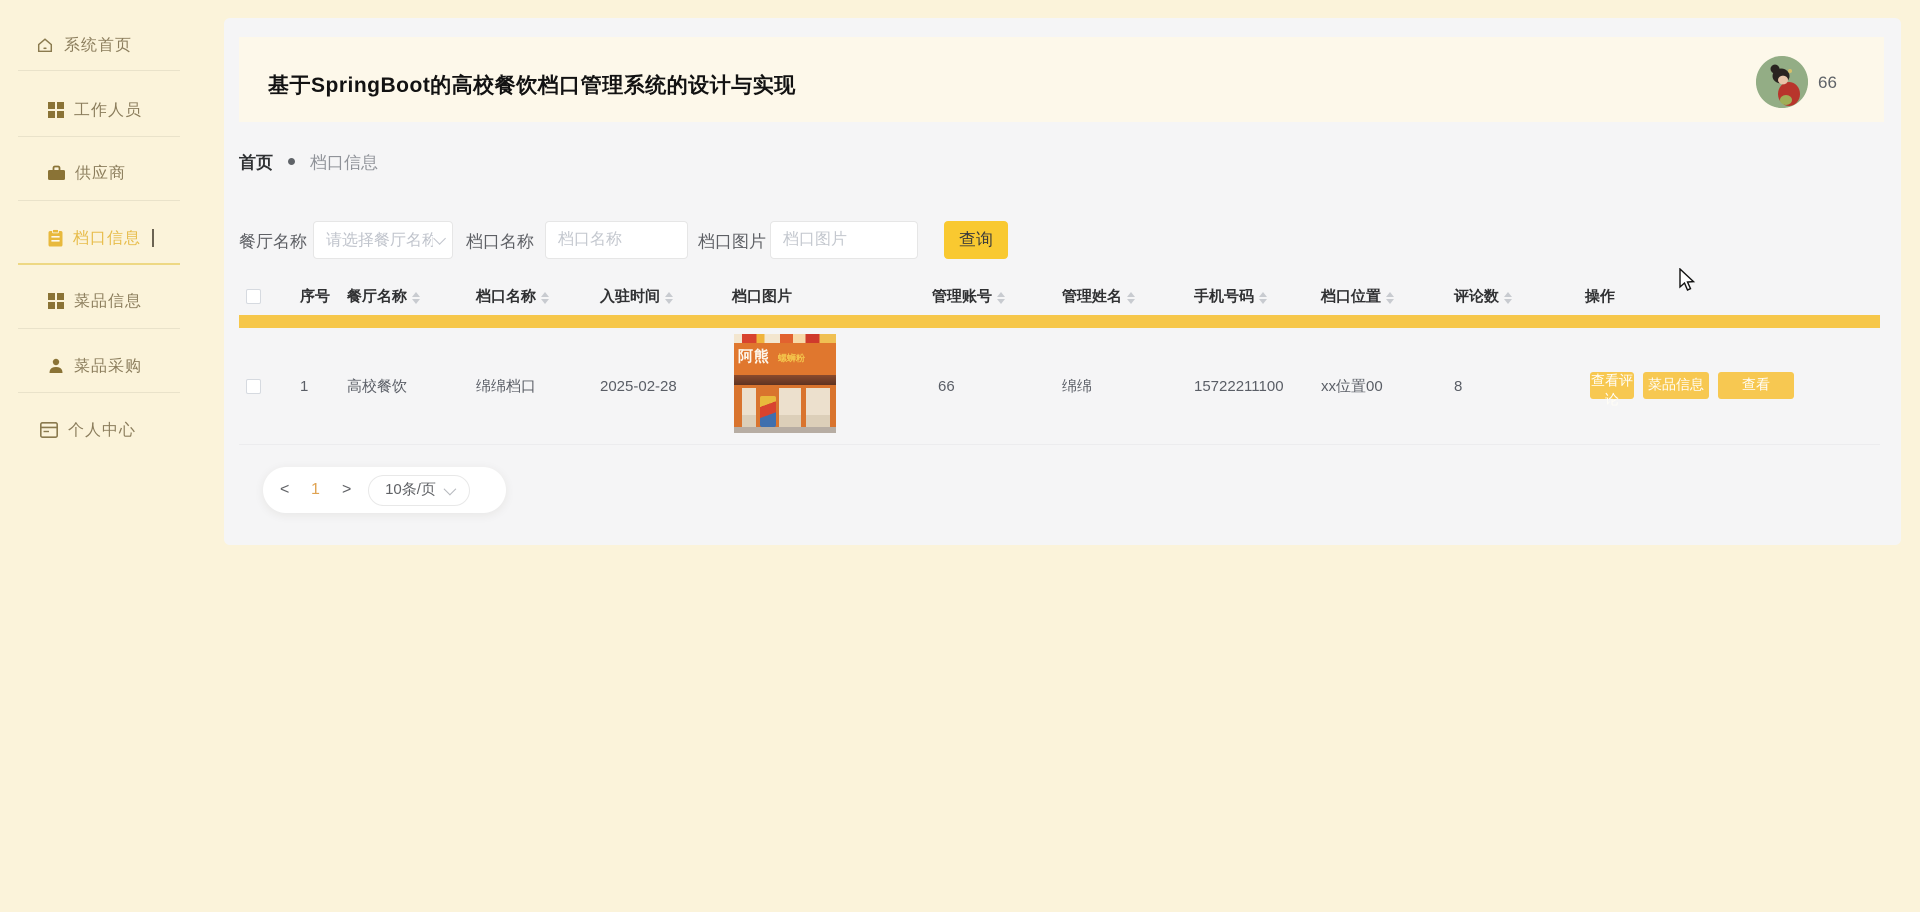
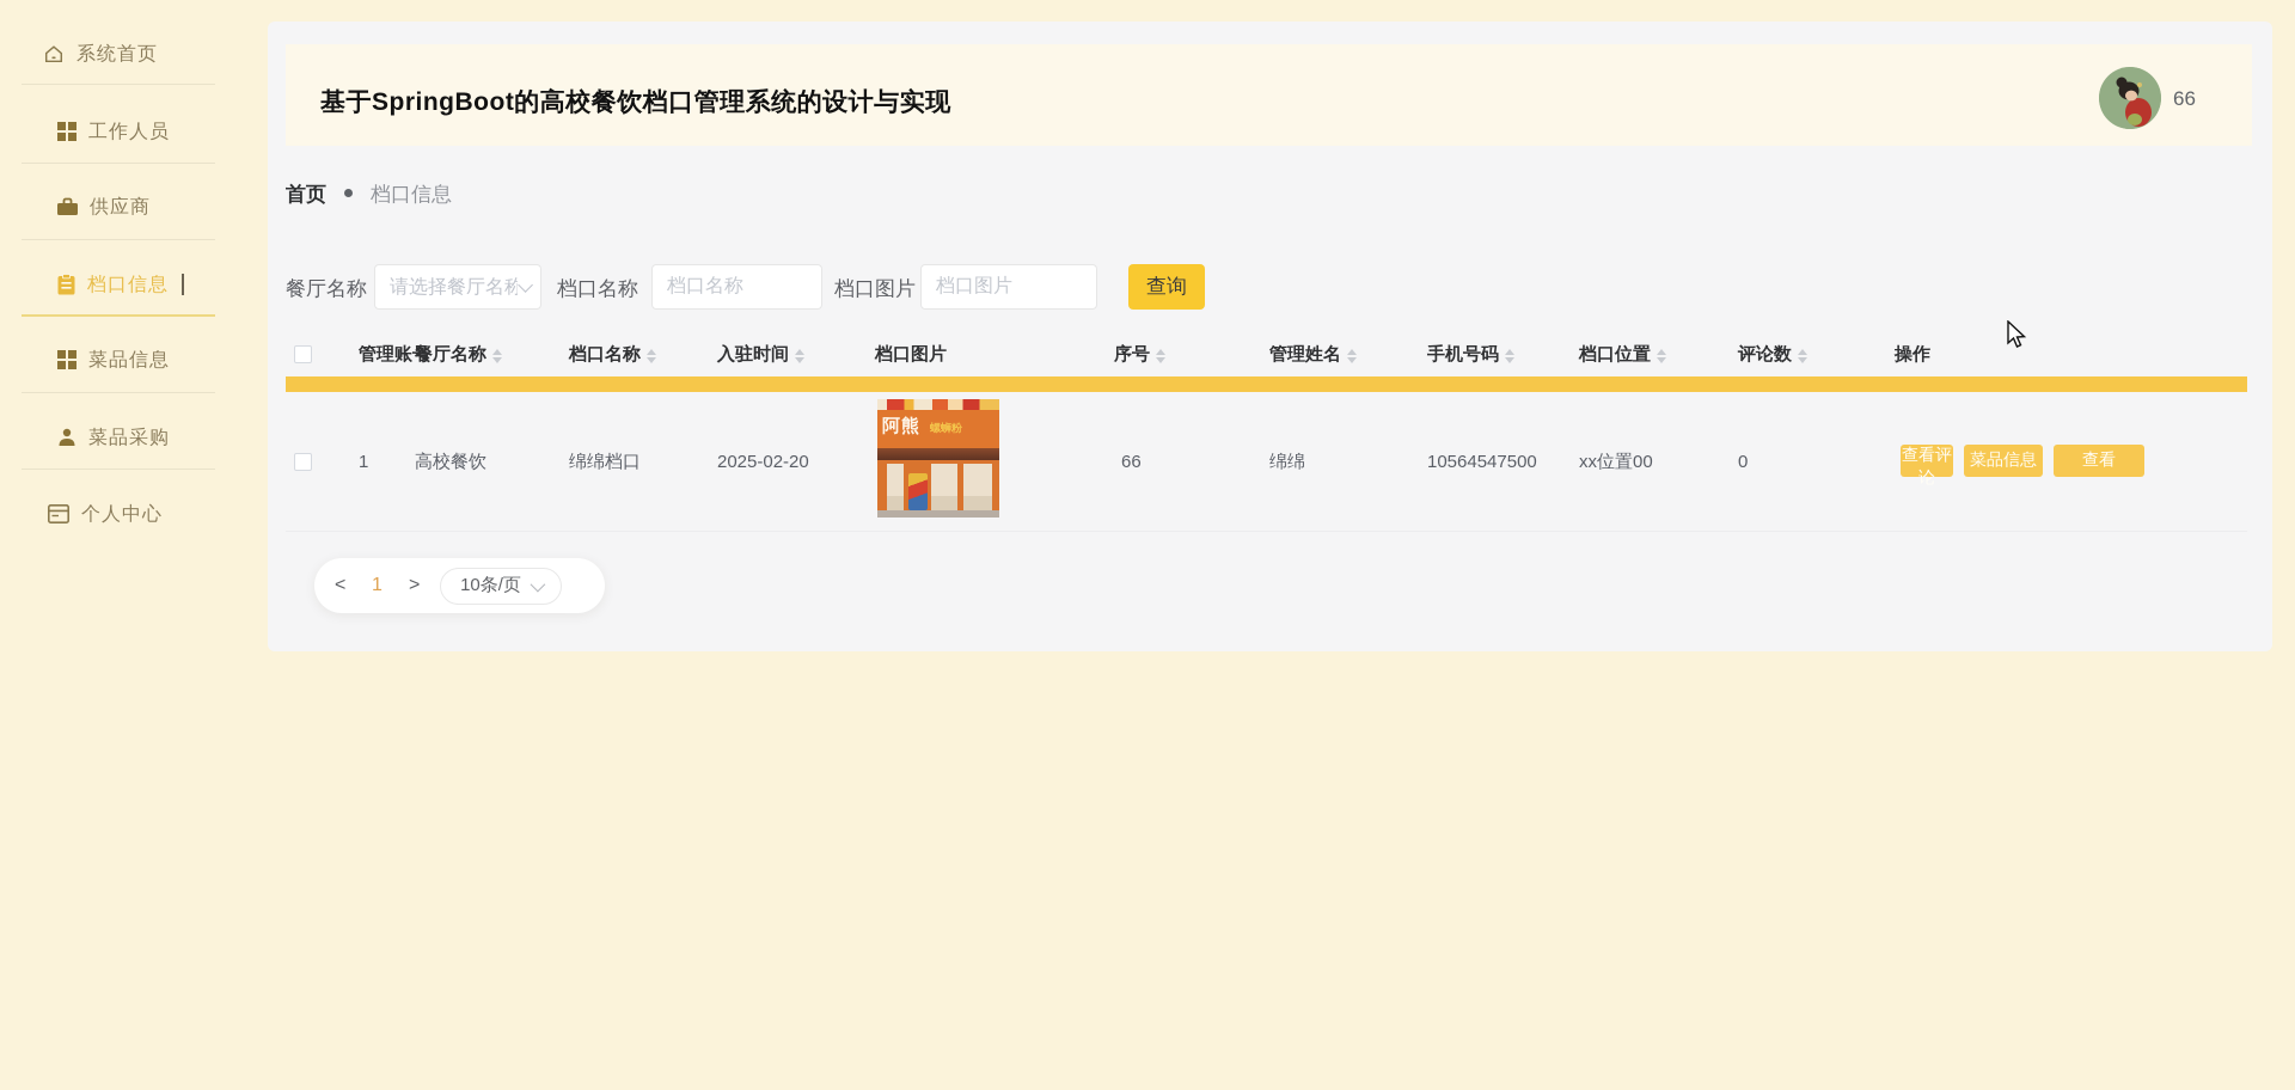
  系统首页
  工作人员
  供应商
  档口信息
  菜品信息
  菜品采购
  个人中心
  基于SpringBoot的高校餐饮档口管理系统的设计与实现
  66
  首页
  档口信息
  餐厅名称
  请选择餐厅名称
  档口名称
  档口名称
  档口图片
  档口图片
  查询
- 序号
+ 管理账号
  餐厅名称
  档口名称
  入驻时间
  档口图片
- 管理账号
+ 序号
  管理姓名
  手机号码
  档口位置
  评论数
  操作
  1
  高校餐饮
  绵绵档口
- 2025-02-28
+ 2025-02-20
  阿熊
  螺蛳粉
  66
  绵绵
- 15722211100
+ 10564547500
  xx位置00
- 8
+ 0
  查看评论
  菜品信息
  查看
  <
  1
  >
  10条/页
